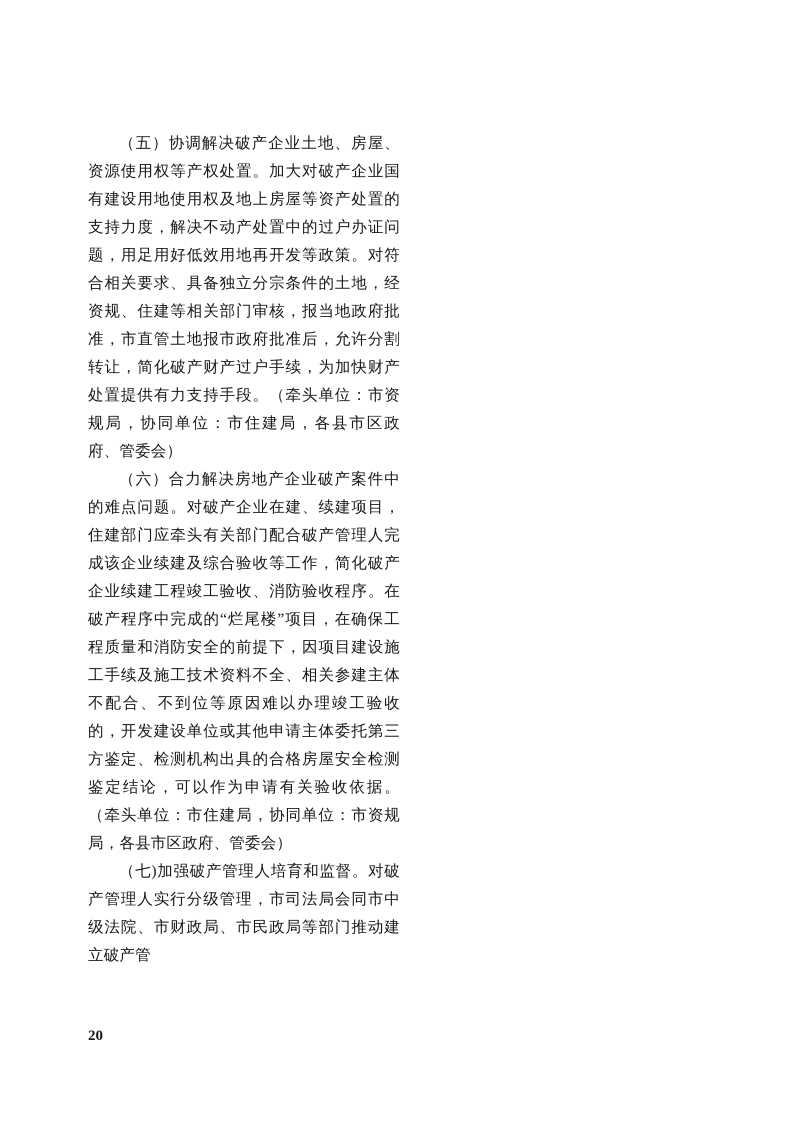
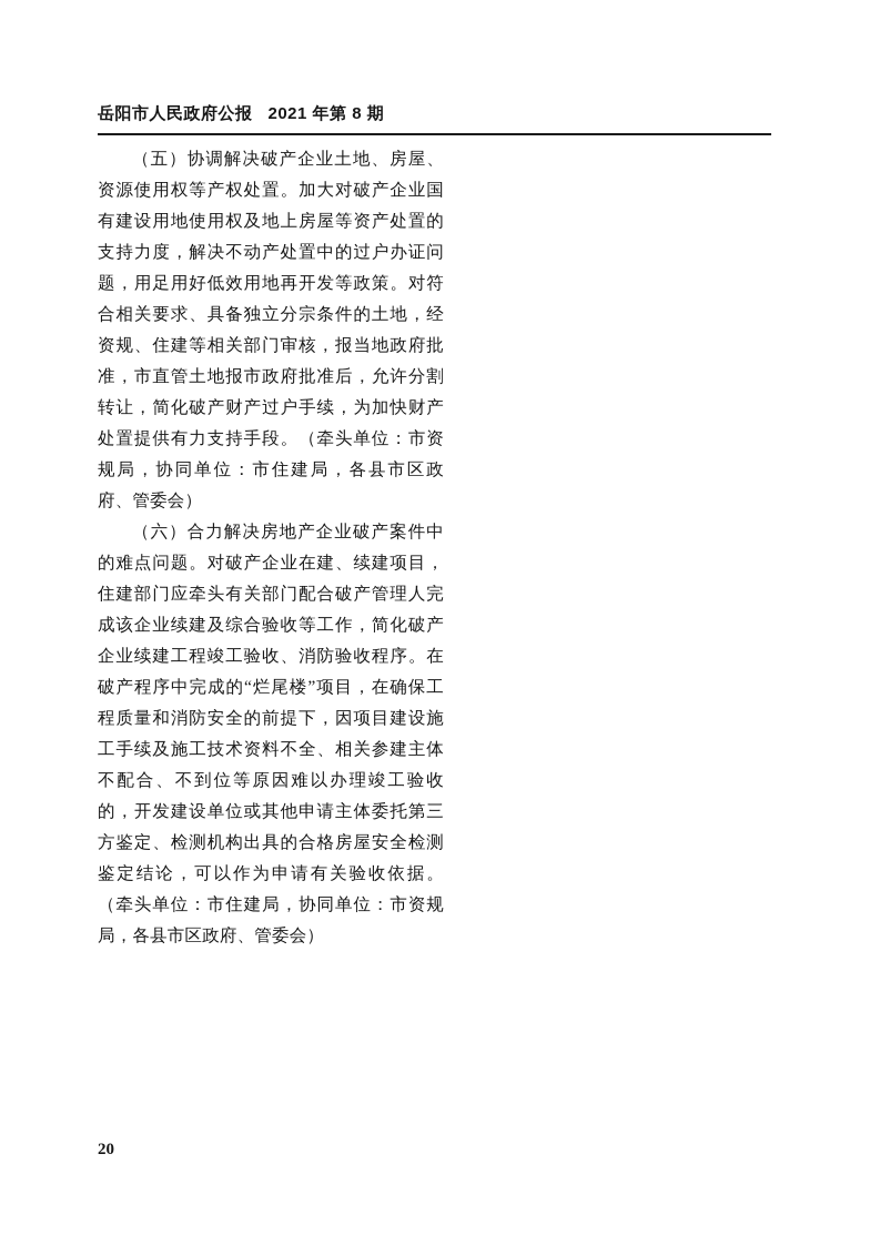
+ 岳阳市人民政府公报 2021 年第 8 期
  （五）协调解决破产企业土地、房屋、资源使用权等产权处置。加大对破产企业国有建设用地使用权及地上房屋等资产处置的支持力度，解决不动产处置中的过户办证问题，用足用好低效用地再开发等政策。对符合相关要求、具备独立分宗条件的土地，经资规、住建等相关部门审核，报当地政府批准，市直管土地报市政府批准后，允许分割转让，简化破产财产过户手续，为加快财产处置提供有力支持手段。（牵头单位：市资规局，协同单位：市住建局，各县市区政府、管委会）
  （六）合力解决房地产企业破产案件中的难点问题。对破产企业在建、续建项目，住建部门应牵头有关部门配合破产管理人完成该企业续建及综合验收等工作，简化破产企业续建工程竣工验收、消防验收程序。在破产程序中完成的“烂尾楼”项目，在确保工程质量和消防安全的前提下，因项目建设施工手续及施工技术资料不全、相关参建主体不配合、不到位等原因难以办理竣工验收的，开发建设单位或其他申请主体委托第三方鉴定、检测机构出具的合格房屋安全检测鉴定结论，可以作为申请有关验收依据。（牵头单位：市住建局，协同单位：市资规局，各县市区政府、管委会）
- （七)加强破产管理人培育和监督。对破产管理人实行分级管理，市司法局会同市中级法院、市财政局、市民政局等部门推动建立破产管
  20
